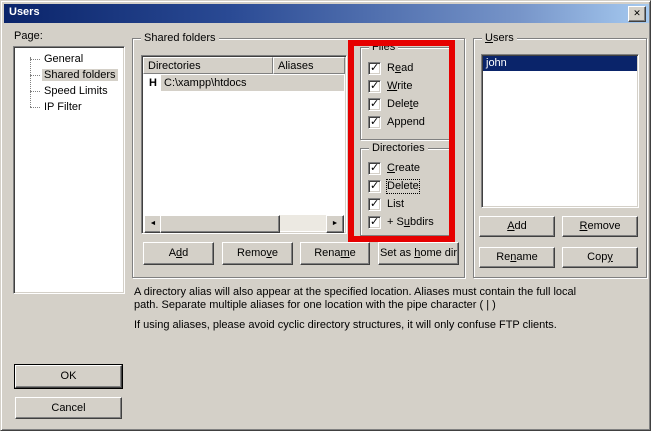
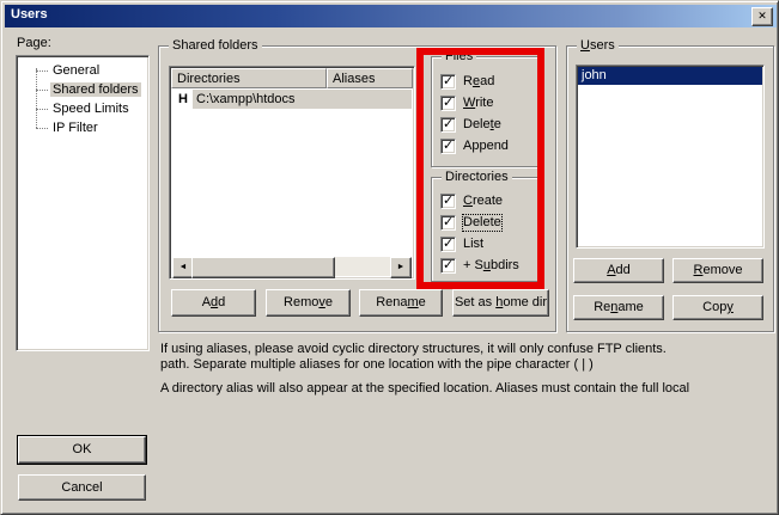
  Users
  ✕
  Page:
  General
  Shared folders
  Speed Limits
  IP Filter
  Shared folders
  Directories
  Aliases
  H
  C:\xampp\htdocs
  Files
  ✓
  Read
  ✓
  Write
  ✓
  Delete
  ✓
  Append
  Directories
  ✓
  Create
  ✓
  Delete
  ✓
  List
  ✓
  + Subdirs
  Add
  Remove
  Rename
  Set as home dir
- A directory alias will also appear at the specified location. Aliases must contain the full local
+ If using aliases, please avoid cyclic directory structures, it will only confuse FTP clients.
  path. Separate multiple aliases for one location with the pipe character ( | )
- If using aliases, please avoid cyclic directory structures, it will only confuse FTP clients.
+ A directory alias will also appear at the specified location. Aliases must contain the full local
  Users
  john
  Add
  Remove
  Rename
  Copy
  OK
  Cancel
